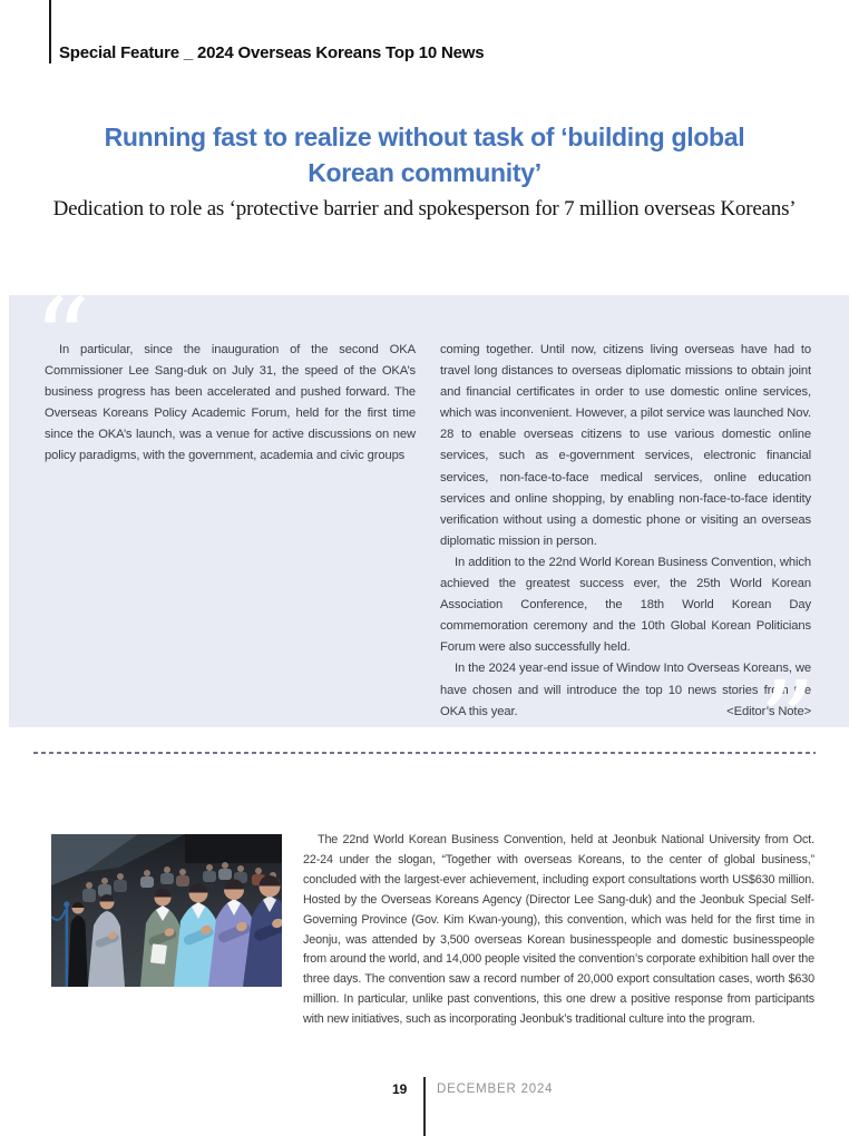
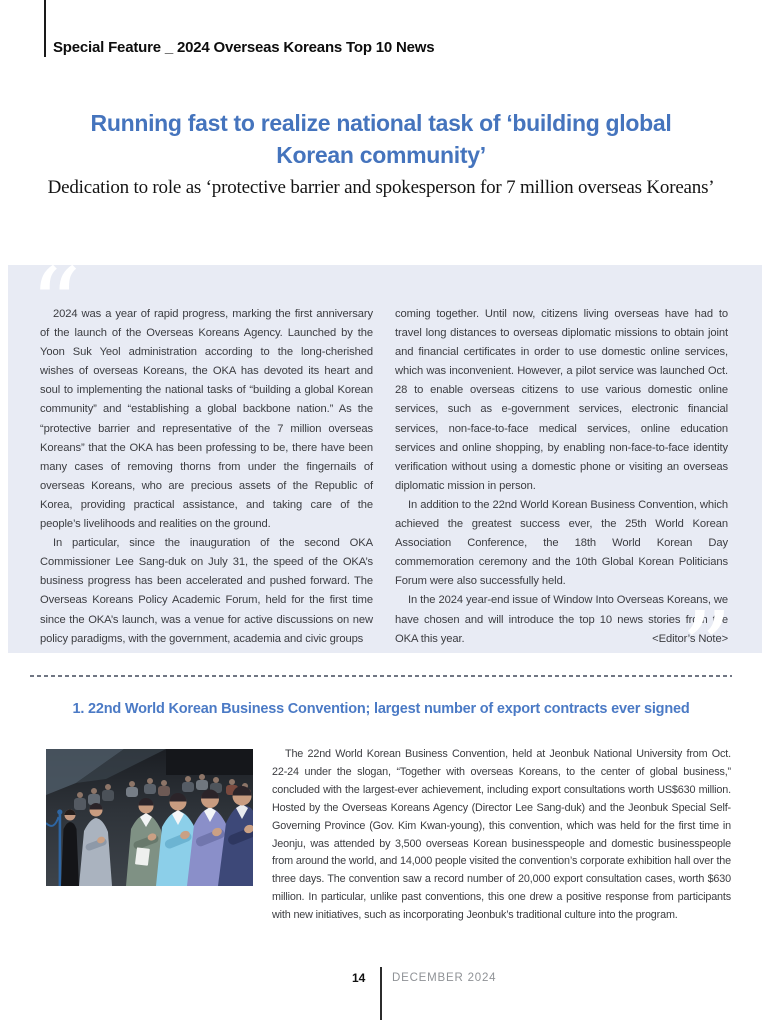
  Special Feature _ 2024 Overseas Koreans Top 10 News
- Running fast to realize without task of ‘building global
+ Running fast to realize national task of ‘building global
  Korean community’
  Dedication to role as ‘protective barrier and spokesperson for 7 million overseas Koreans’
  “
+ 2024 was a year of rapid progress, marking the first anniversary of the launch of the Overseas Koreans Agency. Launched by the Yoon Suk Yeol administration according to the long-cherished wishes of overseas Koreans, the OKA has devoted its heart and soul to implementing the national tasks of “building a global Korean community” and “establishing a global backbone nation.” As the “protective barrier and representative of the 7 million overseas Koreans” that the OKA has been professing to be, there have been many cases of removing thorns from under the fingernails of overseas Koreans, who are precious assets of the Republic of Korea, providing practical assistance, and taking care of the people’s livelihoods and realities on the ground.
  In particular, since the inauguration of the second OKA Commissioner Lee Sang-duk on July 31, the speed of the OKA’s business progress has been accelerated and pushed forward. The Overseas Koreans Policy Academic Forum, held for the first time since the OKA’s launch, was a venue for active discussions on new policy paradigms, with the government, academia and civic groups
- coming together. Until now, citizens living overseas have had to travel long distances to overseas diplomatic missions to obtain joint and financial certificates in order to use domestic online services, which was inconvenient. However, a pilot service was launched Nov. 28 to enable overseas citizens to use various domestic online services, such as e-government services, electronic financial services, non-face-to-face medical services, online education services and online shopping, by enabling non-face-to-face identity verification without using a domestic phone or visiting an overseas diplomatic mission in person.
+ coming together. Until now, citizens living overseas have had to travel long distances to overseas diplomatic missions to obtain joint and financial certificates in order to use domestic online services, which was inconvenient. However, a pilot service was launched Oct. 28 to enable overseas citizens to use various domestic online services, such as e-government services, electronic financial services, non-face-to-face medical services, online education services and online shopping, by enabling non-face-to-face identity verification without using a domestic phone or visiting an overseas diplomatic mission in person.
  In addition to the 22nd World Korean Business Convention, which achieved the greatest success ever, the 25th World Korean Association Conference, the 18th World Korean Day commemoration ceremony and the 10th Global Korean Politicians Forum were also successfully held.
  In the 2024 year-end issue of Window Into Overseas Koreans, we have chosen and will introduce the top 10 news stories from the OKA this year.
  <Editor’s Note>
  ”
+ 1. 22nd World Korean Business Convention; largest number of export contracts ever signed
  The 22nd World Korean Business Convention, held at Jeonbuk National University from Oct. 22-24 under the slogan, “Together with overseas Koreans, to the center of global business,” concluded with the largest-ever achievement, including export consultations worth US$630 million. Hosted by the Overseas Koreans Agency (Director Lee Sang-duk) and the Jeonbuk Special Self-Governing Province (Gov. Kim Kwan-young), this convention, which was held for the first time in Jeonju, was attended by 3,500 overseas Korean businesspeople and domestic businesspeople from around the world, and 14,000 people visited the convention’s corporate exhibition hall over the three days. The convention saw a record number of 20,000 export consultation cases, worth $630 million. In particular, unlike past conventions, this one drew a positive response from participants with new initiatives, such as incorporating Jeonbuk’s traditional culture into the program.
- 19
+ 14
  DECEMBER 2024
